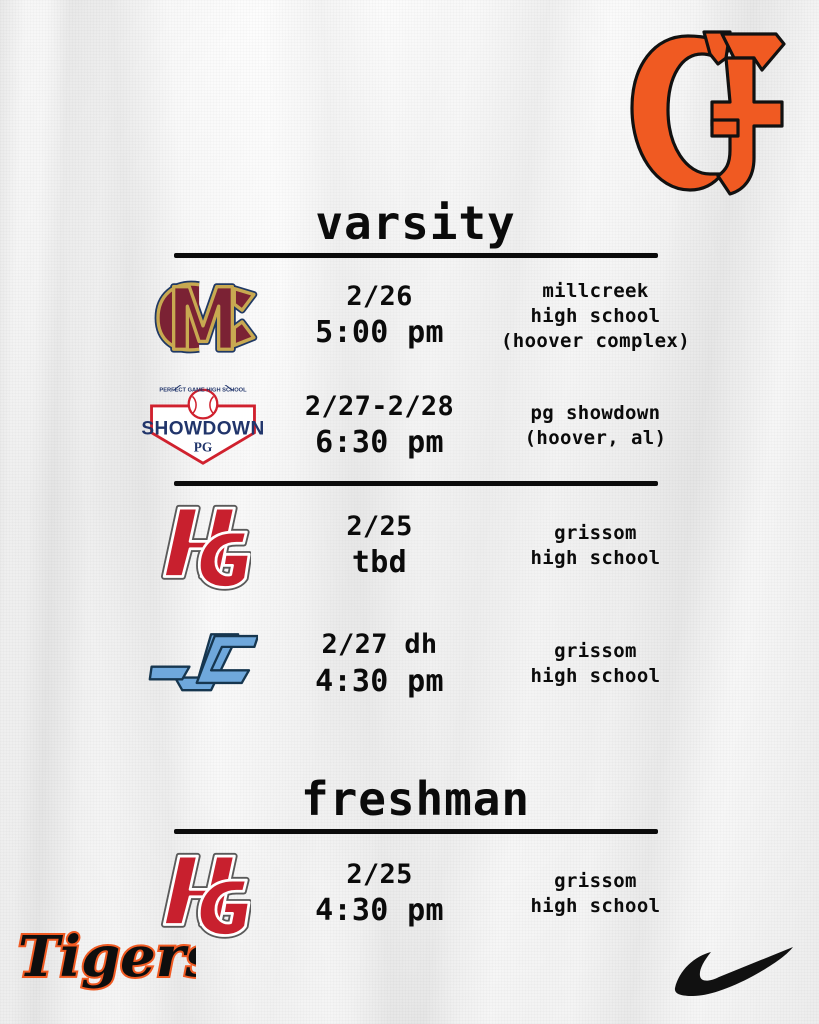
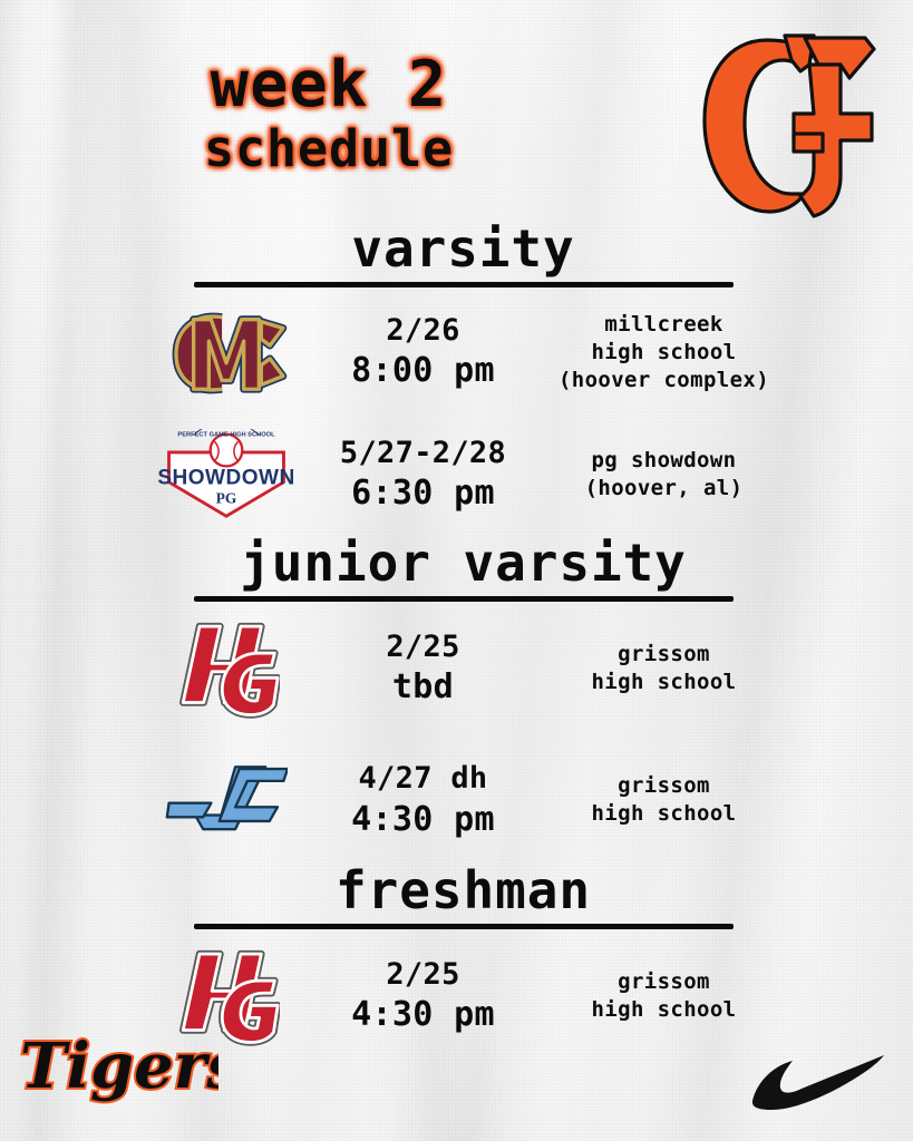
+ week 2
+ schedule
  varsity
  2/26
- 5:00 pm
+ 8:00 pm
  millcreek
  high school
  (hoover complex)
  SHOWDOWN
  PG
- 2/27-2/28
+ 5/27-2/28
  6:30 pm
  pg showdown
  (hoover, al)
+ junior varsity
  2/25
  tbd
  grissom
  high school
- 2/27 dh
+ 4/27 dh
  4:30 pm
  grissom
  high school
  freshman
  2/25
  4:30 pm
  grissom
  high school
  Tiger
